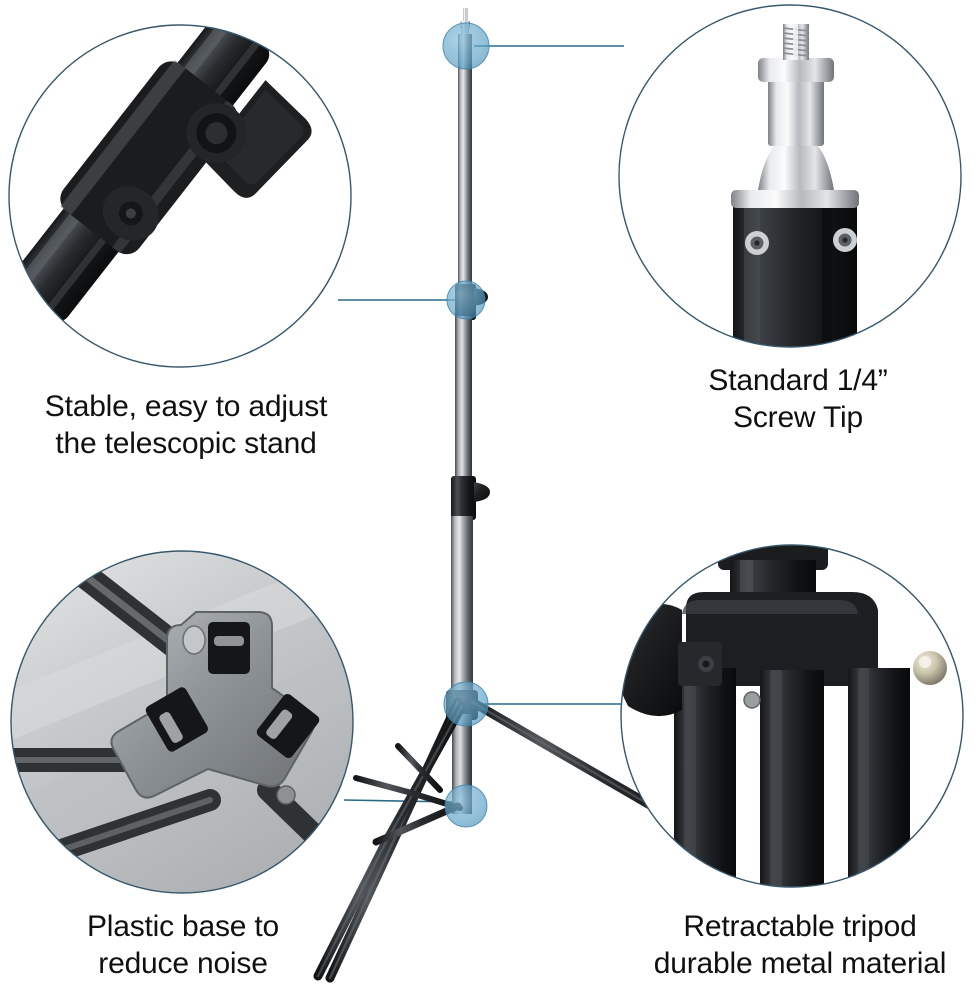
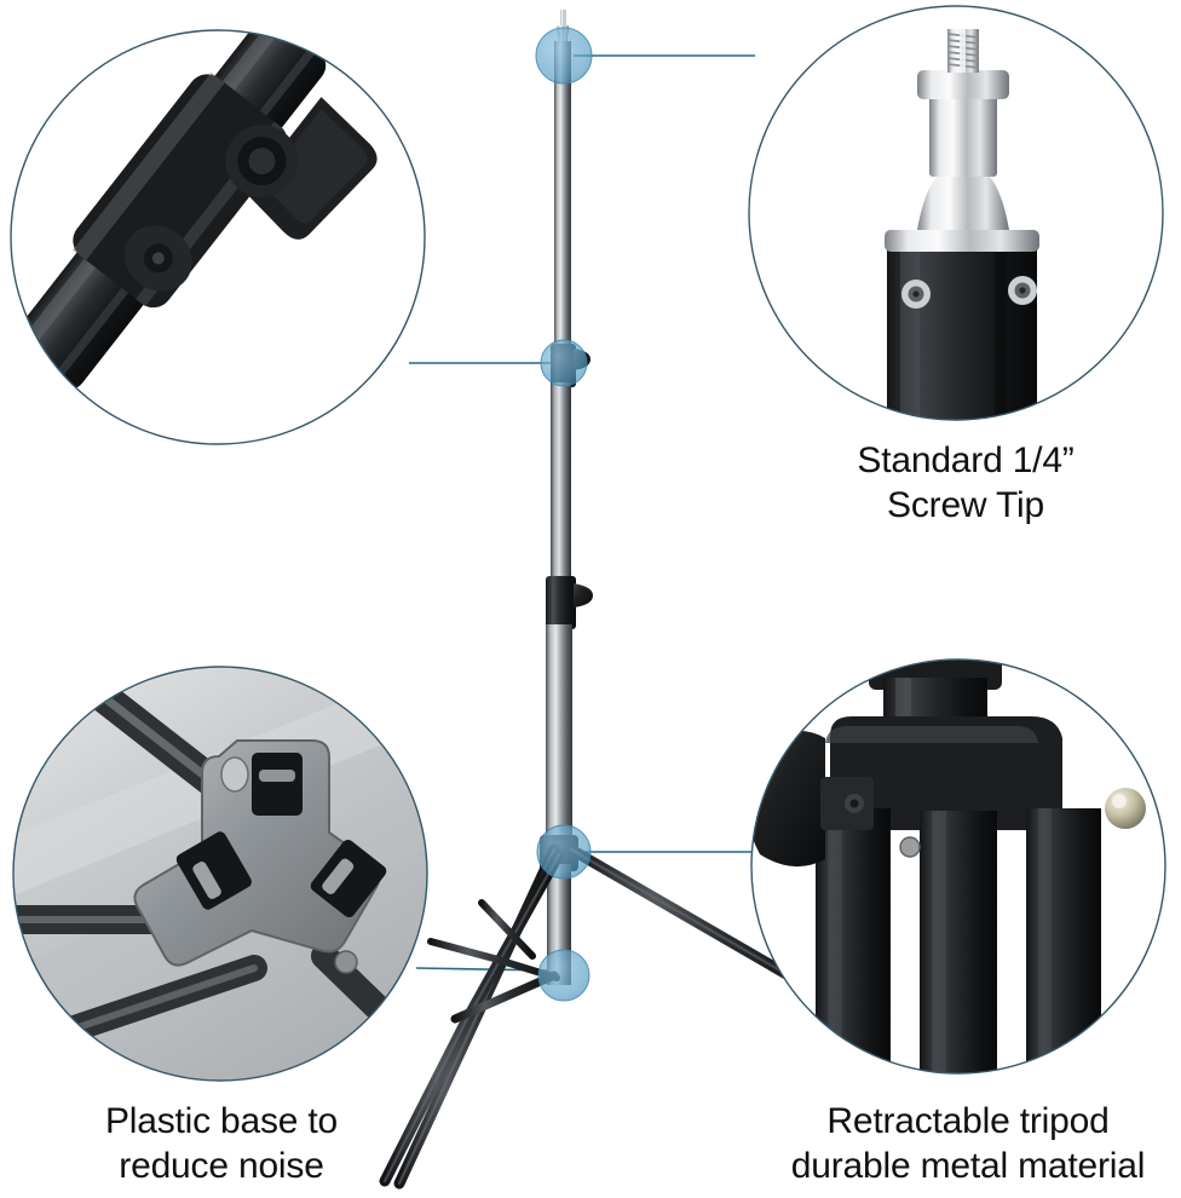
- Stable, easy to adjust
- the telescopic stand
  Standard 1/4”
  Screw Tip
  Plastic base to
  reduce noise
  Retractable tripod
  durable metal material
